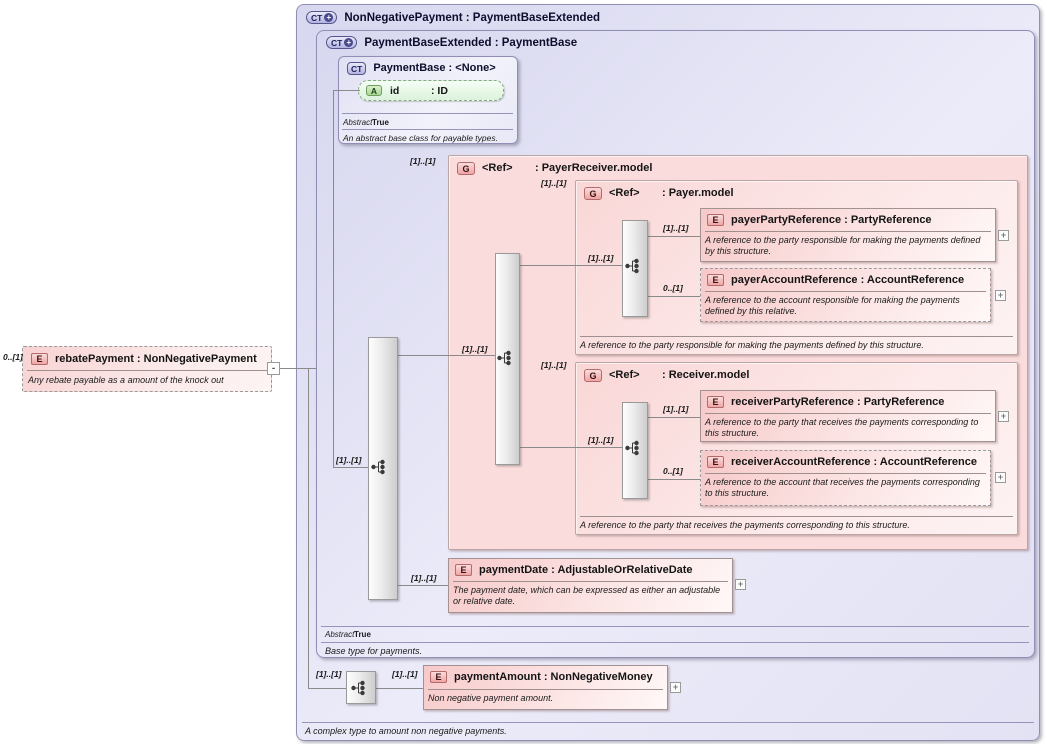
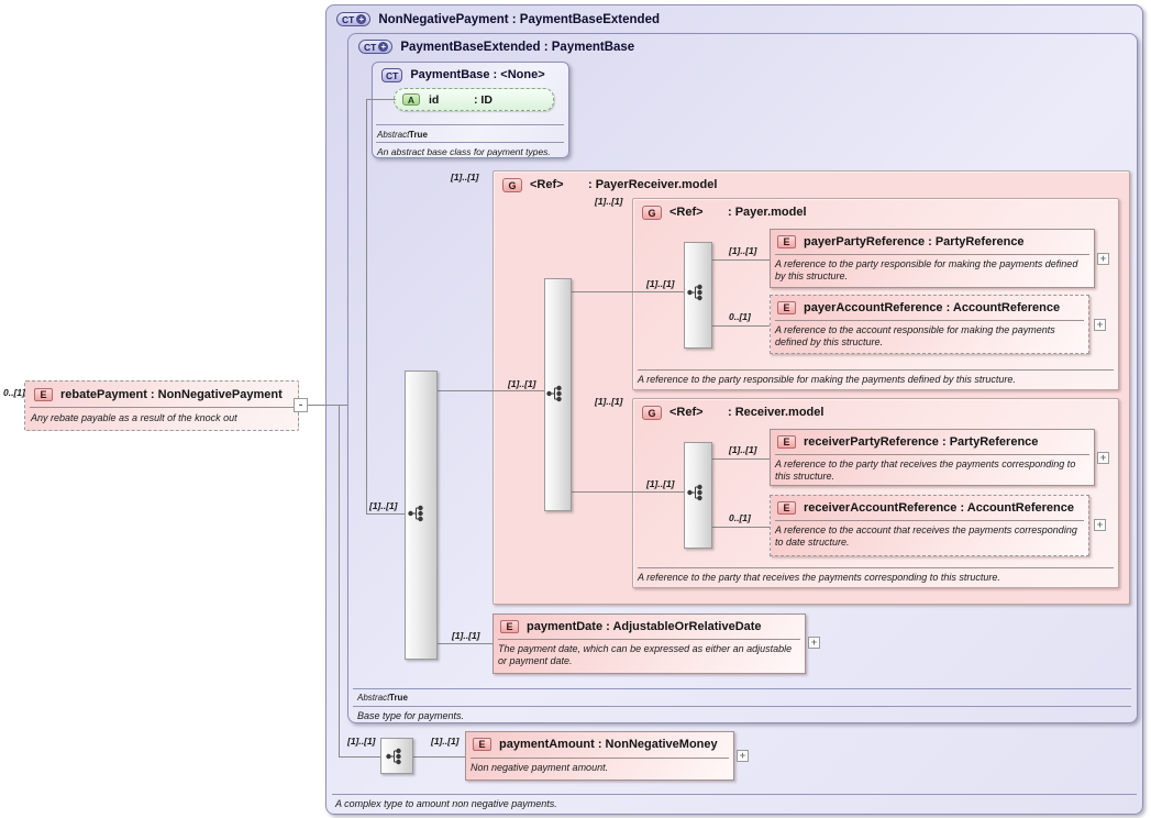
  CT
  +
  NonNegativePayment : PaymentBaseExtended
  A complex type to amount non negative payments.
  CT
  +
  PaymentBaseExtended : PaymentBase
  Abstract
  True
  Base type for payments.
  CT
  PaymentBase : <None>
  Abstract
  True
- An abstract base class for payable types.
+ An abstract base class for payment types.
  A
  id
  : ID
  G
  <Ref>
  : PayerReceiver.model
  G
  <Ref>
  : Payer.model
  A reference to the party responsible for making the payments defined by this structure.
  G
  <Ref>
  : Receiver.model
  A reference to the party that receives the payments corresponding to this structure.
  E
  payerPartyReference : PartyReference
  A reference to the party responsible for making the payments defined by this structure.
  E
  payerAccountReference : AccountReference
- A reference to the account responsible for making the payments defined by this relative.
+ A reference to the account responsible for making the payments defined by this structure.
  E
  receiverPartyReference : PartyReference
  A reference to the party that receives the payments corresponding to this structure.
  E
  receiverAccountReference : AccountReference
- A reference to the account that receives the payments corresponding to this structure.
+ A reference to the account that receives the payments corresponding to date structure.
  E
  paymentDate : AdjustableOrRelativeDate
- The payment date, which can be expressed as either an adjustable or relative date.
+ The payment date, which can be expressed as either an adjustable or payment date.
  E
  paymentAmount : NonNegativeMoney
  Non negative payment amount.
  E
  rebatePayment : NonNegativePayment
- Any rebate payable as a amount of the knock out
+ Any rebate payable as a result of the knock out
  0..[1]
  [1]..[1]
  [1]..[1]
  [1]..[1]
  [1]..[1]
  [1]..[1]
  [1]..[1]
  0..[1]
  [1]..[1]
  [1]..[1]
  [1]..[1]
  0..[1]
  [1]..[1]
  [1]..[1]
  [1]..[1]
  -
  +
  +
  +
  +
  +
  +
